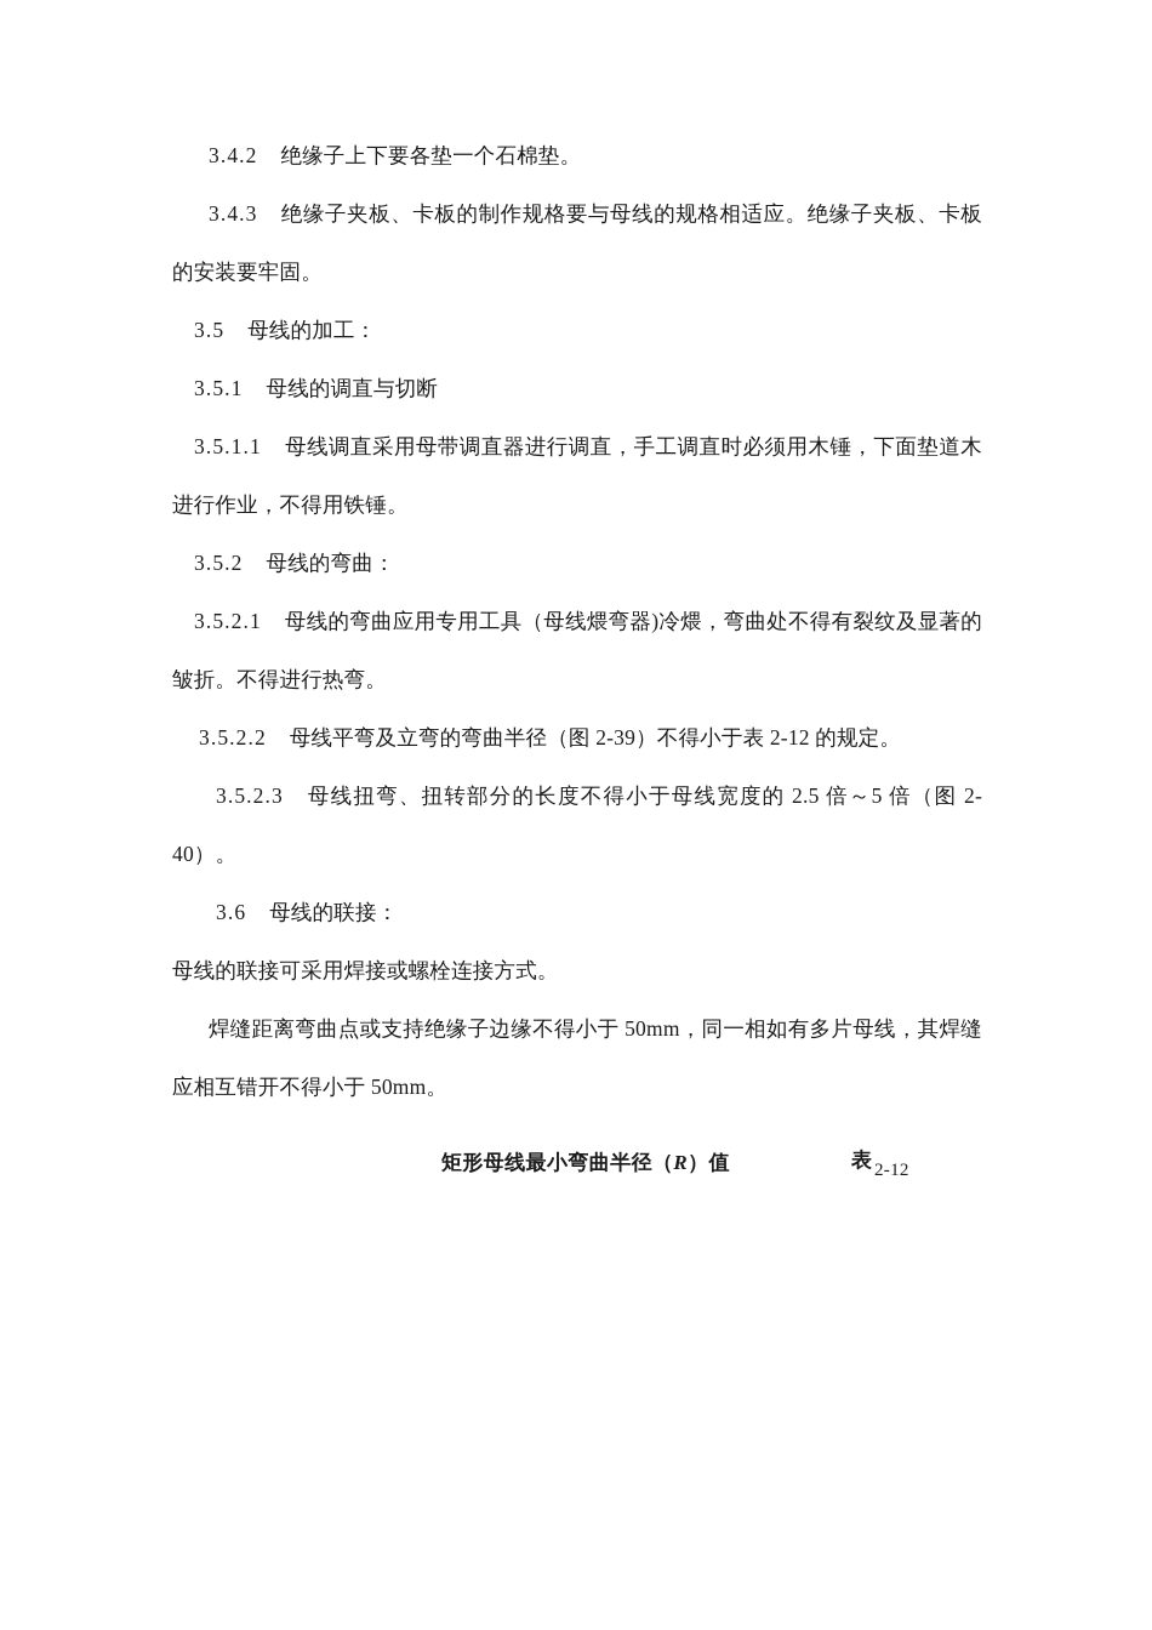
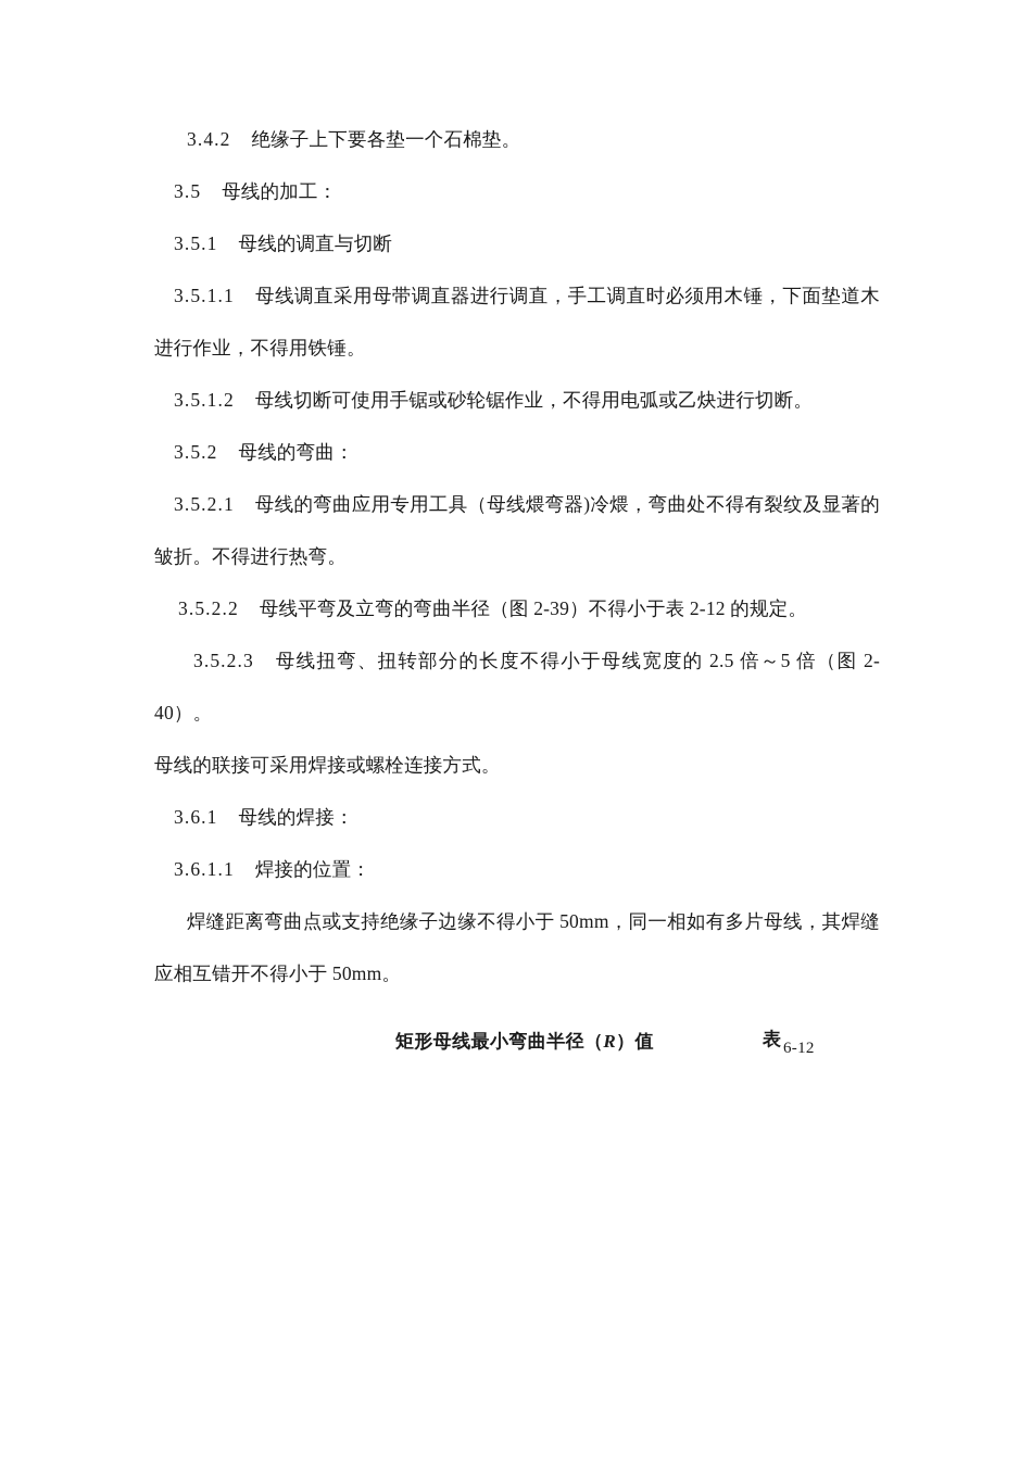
  3.4.2 绝缘子上下要各垫一个石棉垫。
- 3.4.3 绝缘子夹板、卡板的制作规格要与母线的规格相适应。绝缘子夹板、卡板的安装要牢固。
  3.5 母线的加工：
  3.5.1 母线的调直与切断
  3.5.1.1 母线调直采用母带调直器进行调直，手工调直时必须用木锤，下面垫道木进行作业，不得用铁锤。
+ 3.5.1.2 母线切断可使用手锯或砂轮锯作业，不得用电弧或乙炔进行切断。
  3.5.2 母线的弯曲：
  3.5.2.1 母线的弯曲应用专用工具（母线煨弯器)冷煨，弯曲处不得有裂纹及显著的皱折。不得进行热弯。
  3.5.2.2 母线平弯及立弯的弯曲半径（图 2-39）不得小于表 2-12 的规定。
  3.5.2.3 母线扭弯、扭转部分的长度不得小于母线宽度的 2.5 倍～5 倍（图 2-40）。
- 3.6 母线的联接：
  母线的联接可采用焊接或螺栓连接方式。
+ 3.6.1 母线的焊接：
+ 3.6.1.1 焊接的位置：
  焊缝距离弯曲点或支持绝缘子边缘不得小于 50mm，同一相如有多片母线，其焊缝应相互错开不得小于 50mm。
  矩形母线最小弯曲半径（R）值
- 表 2-12
+ 表 6-12
